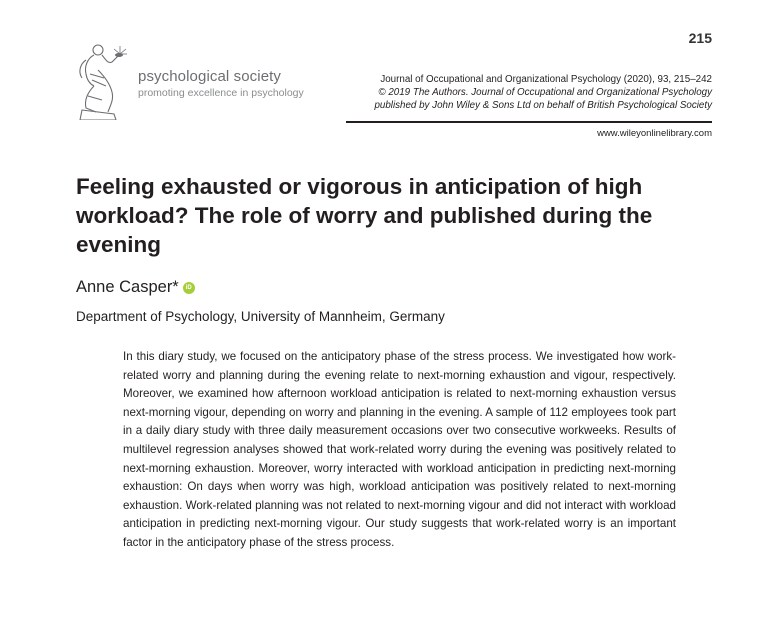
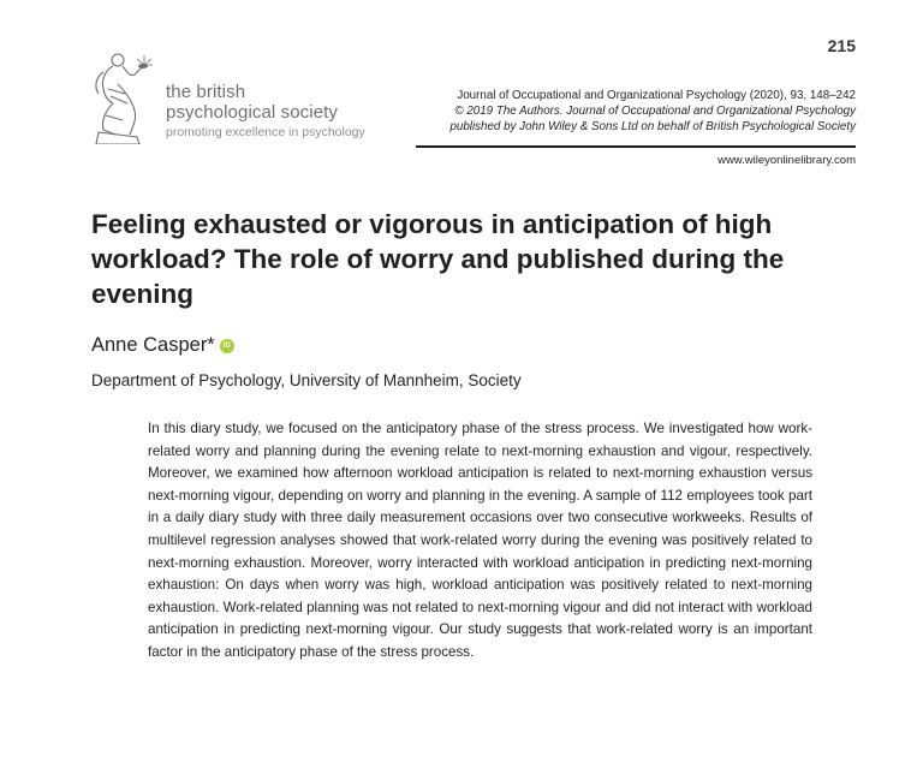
  215
+ the british
  psychological society
  promoting excellence in psychology
- Journal of Occupational and Organizational Psychology (2020), 93, 215–242
+ Journal of Occupational and Organizational Psychology (2020), 93, 148–242
  © 2019 The Authors. Journal of Occupational and Organizational Psychology
  published by John Wiley & Sons Ltd on behalf of British Psychological Society
  www.wileyonlinelibrary.com
  Feeling exhausted or vigorous in anticipation of high workload? The role of worry and published during the evening
  Anne Casper*
- Department of Psychology, University of Mannheim, Germany
+ Department of Psychology, University of Mannheim, Society
  In this diary study, we focused on the anticipatory phase of the stress process. We investigated how work-related worry and planning during the evening relate to next-morning exhaustion and vigour, respectively. Moreover, we examined how afternoon workload anticipation is related to next-morning exhaustion versus next-morning vigour, depending on worry and planning in the evening. A sample of 112 employees took part in a daily diary study with three daily measurement occasions over two consecutive workweeks. Results of multilevel regression analyses showed that work-related worry during the evening was positively related to next-morning exhaustion. Moreover, worry interacted with workload anticipation in predicting next-morning exhaustion: On days when worry was high, workload anticipation was positively related to next-morning exhaustion. Work-related planning was not related to next-morning vigour and did not interact with workload anticipation in predicting next-morning vigour. Our study suggests that work-related worry is an important factor in the anticipatory phase of the stress process.
